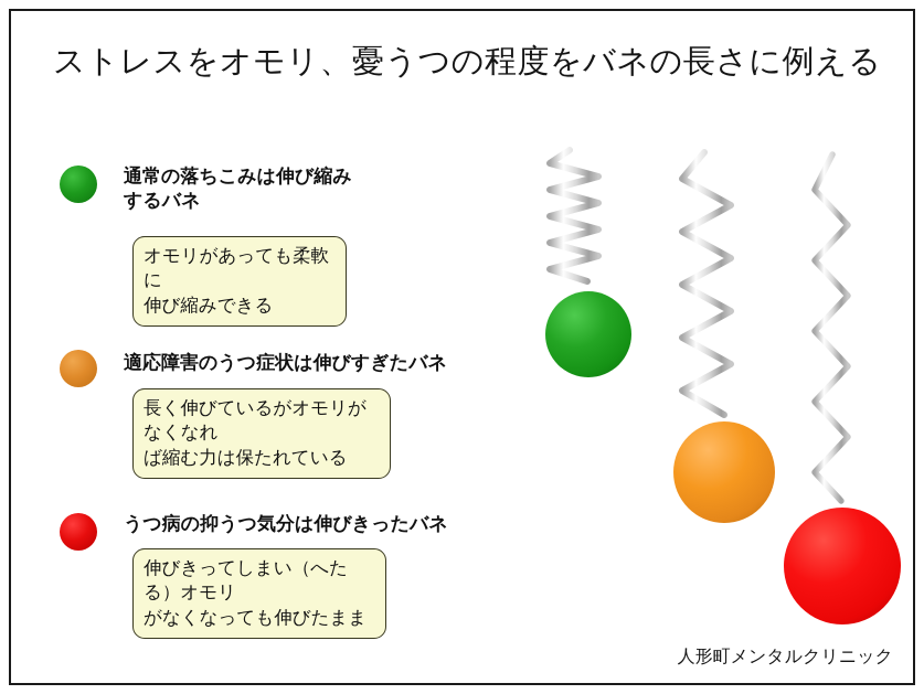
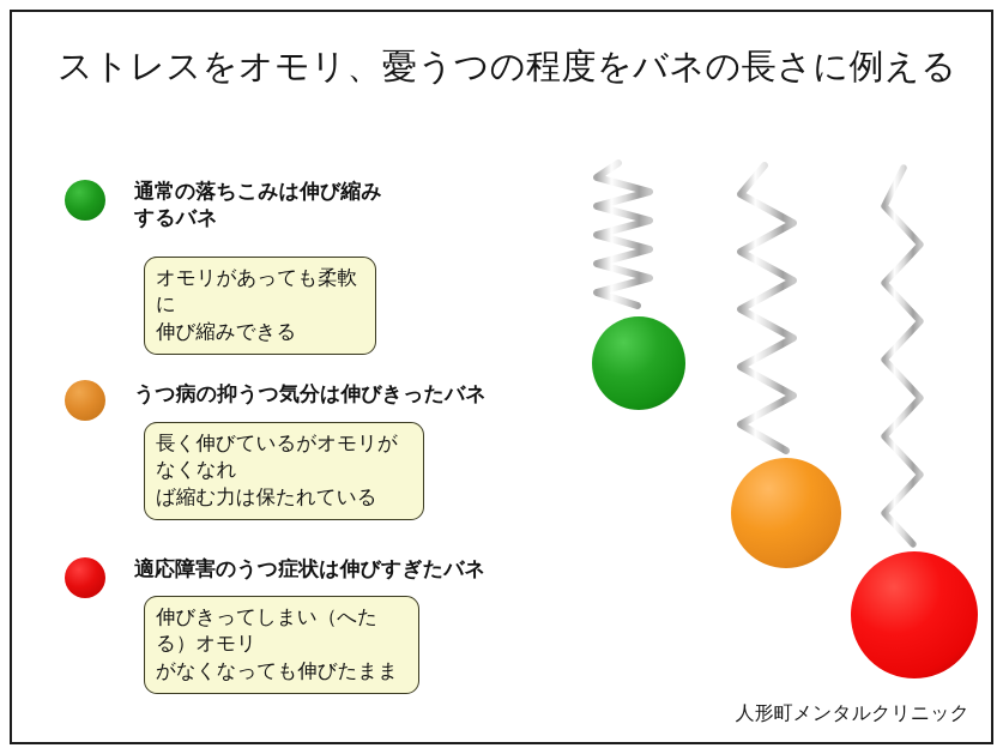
  ストレスをオモリ、憂うつの程度をバネの長さに例える
  通常の落ちこみは伸び縮み
  するバネ
  オモリがあっても柔軟に
  伸び縮みできる
- 適応障害のうつ症状は伸びすぎたバネ
+ うつ病の抑うつ気分は伸びきったバネ
  長く伸びているがオモリがなくなれ
  ば縮む力は保たれている
- うつ病の抑うつ気分は伸びきったバネ
+ 適応障害のうつ症状は伸びすぎたバネ
  伸びきってしまい（へたる）オモリ
  がなくなっても伸びたまま
  人形町メンタルクリニック
